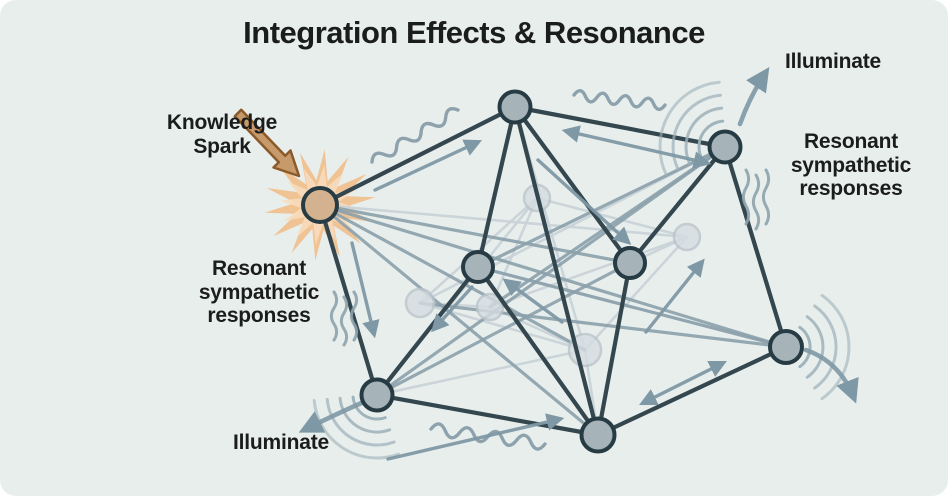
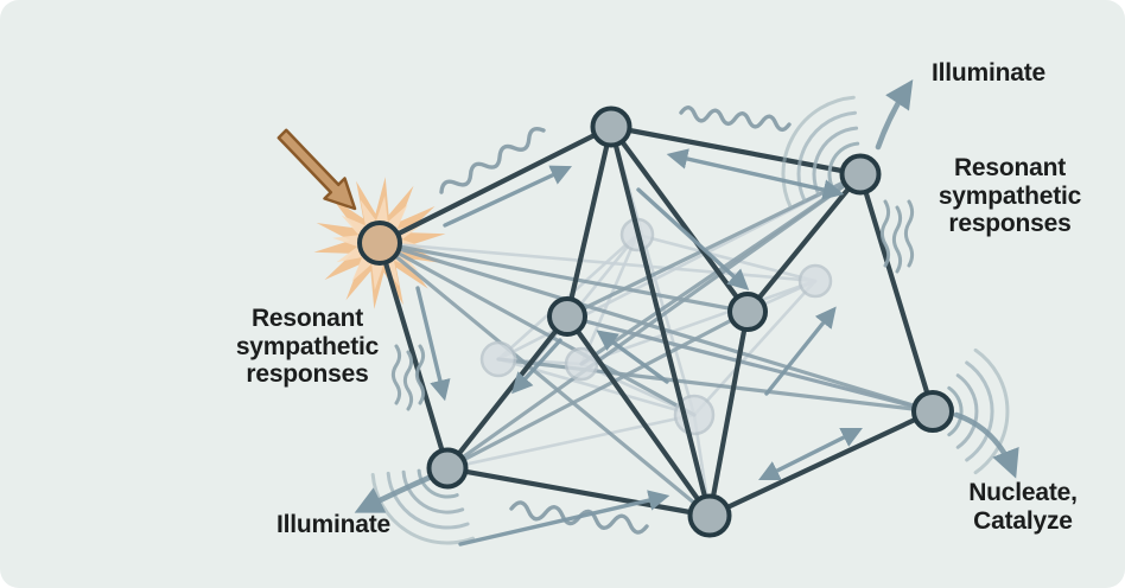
- Integration Effects & Resonance
- Knowledge
- Spark
  Illuminate
  Resonant
  sympathetic
  responses
  Resonant
  sympathetic
  responses
  Illuminate
+ Nucleate,
+ Catalyze
